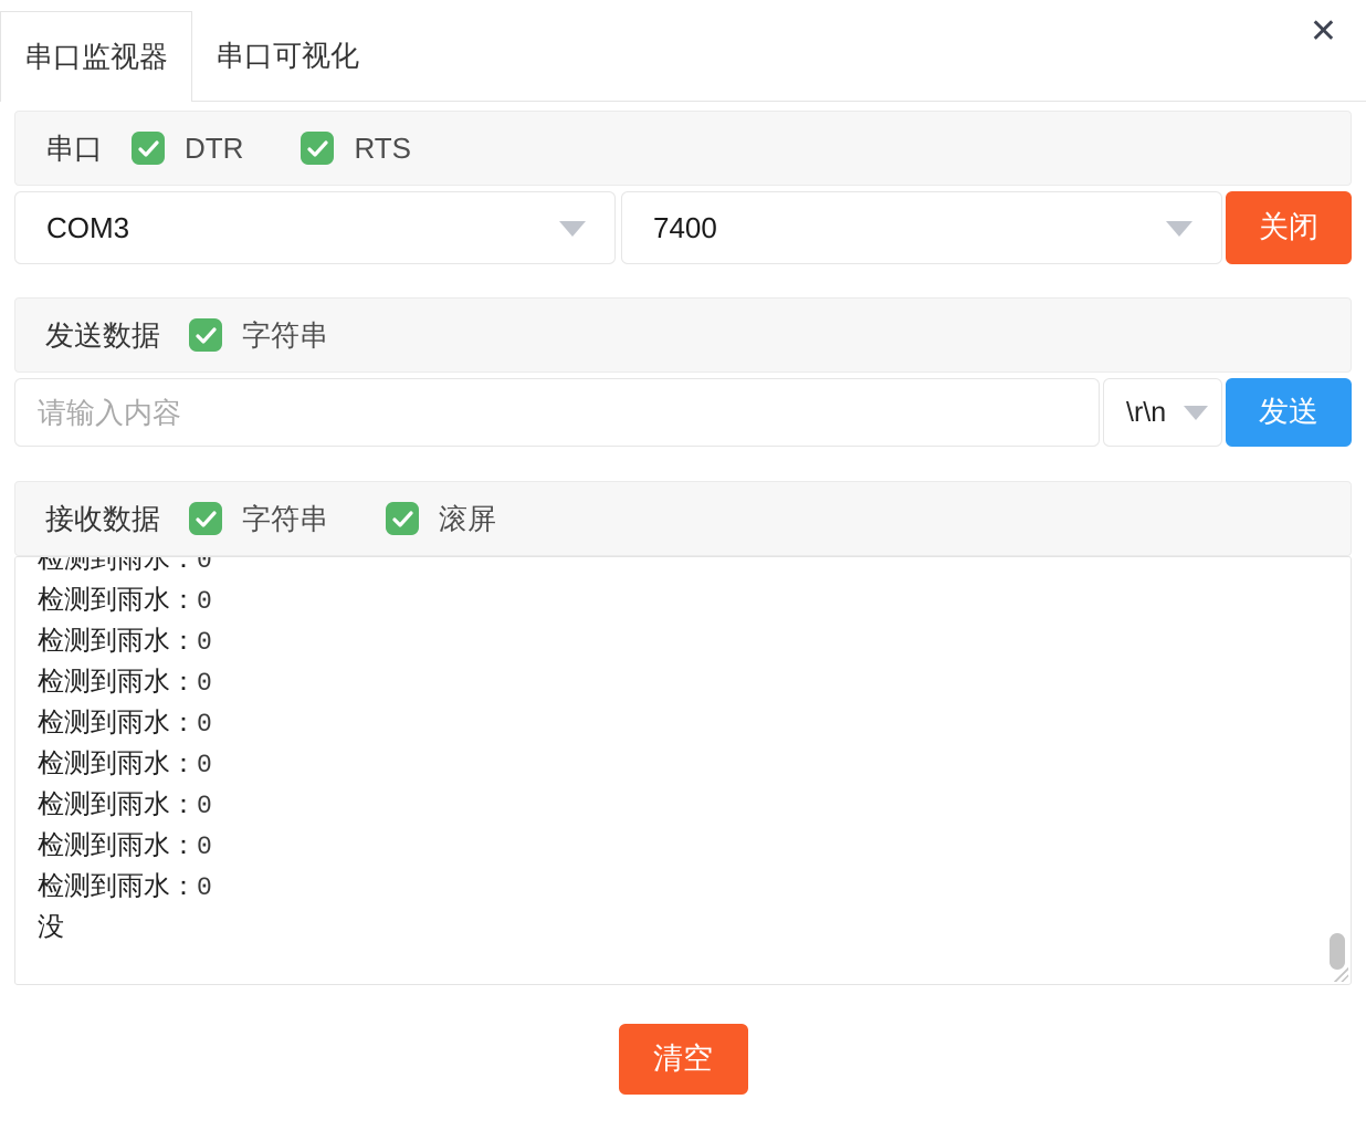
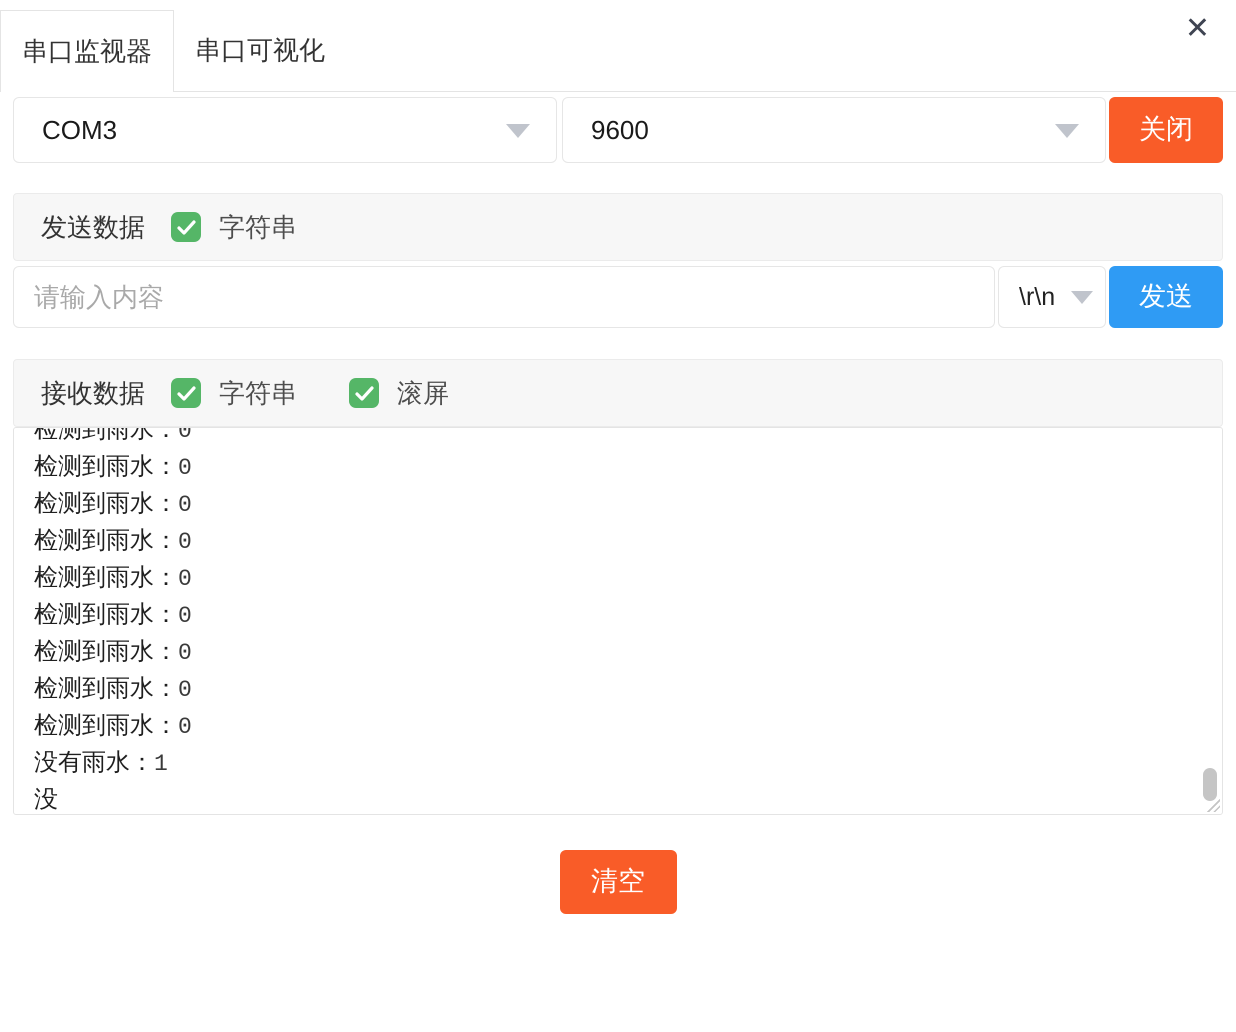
  串口监视器
  串口可视化
  ✕
- 串口
- DTR
- RTS
  COM3
- 7400
+ 9600
  关闭
  发送数据
  字符串
  请输入内容
  \r\n
  发送
  接收数据
  字符串
  滚屏
  检测到雨水：0
  检测到雨水：0
  检测到雨水：0
  检测到雨水：0
  检测到雨水：0
  检测到雨水：0
  检测到雨水：0
  检测到雨水：0
  检测到雨水：0
+ 没有雨水：1
  没
  清空
